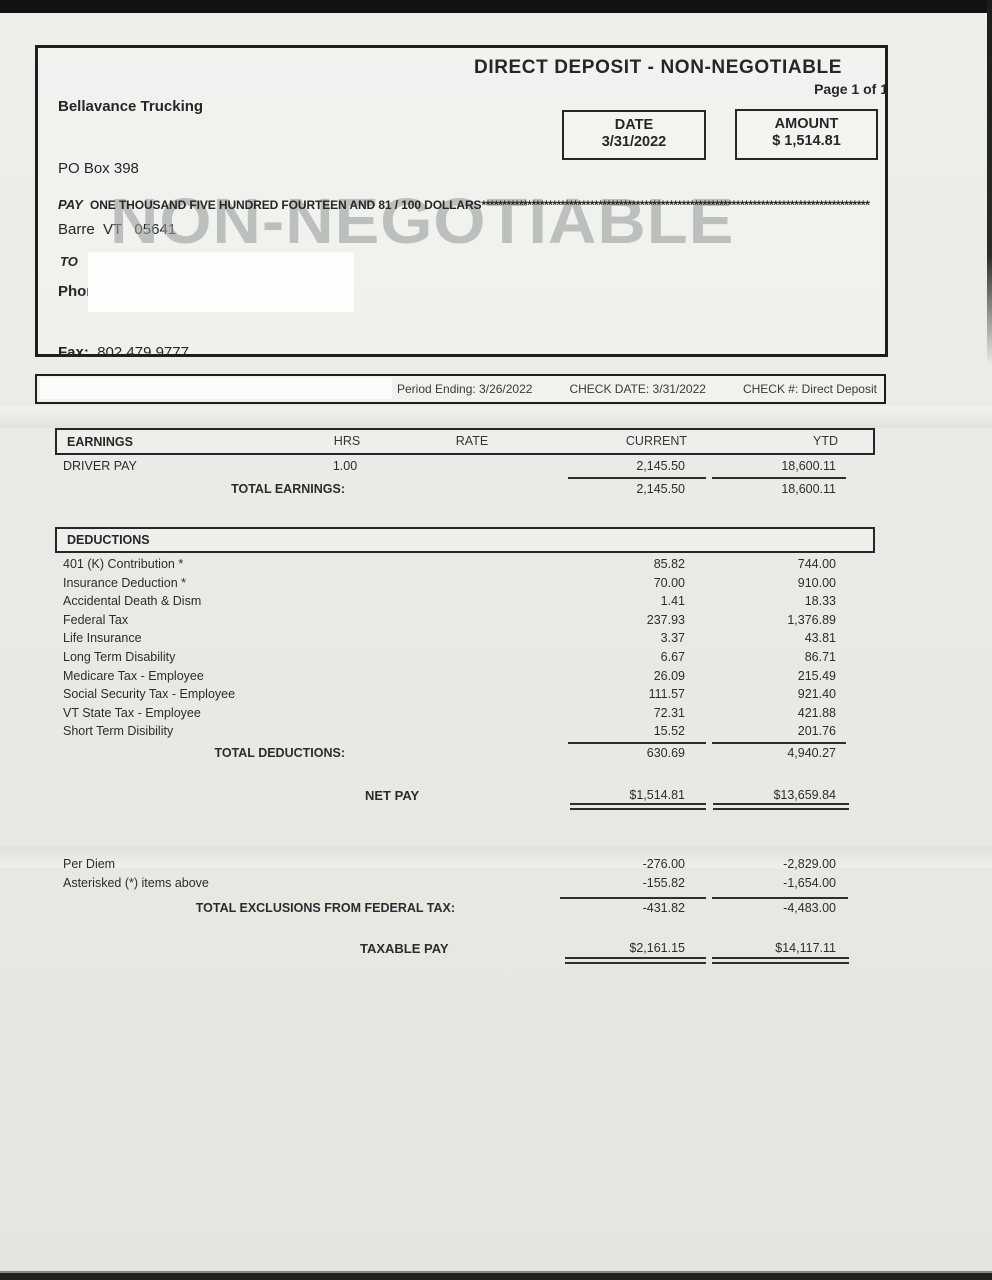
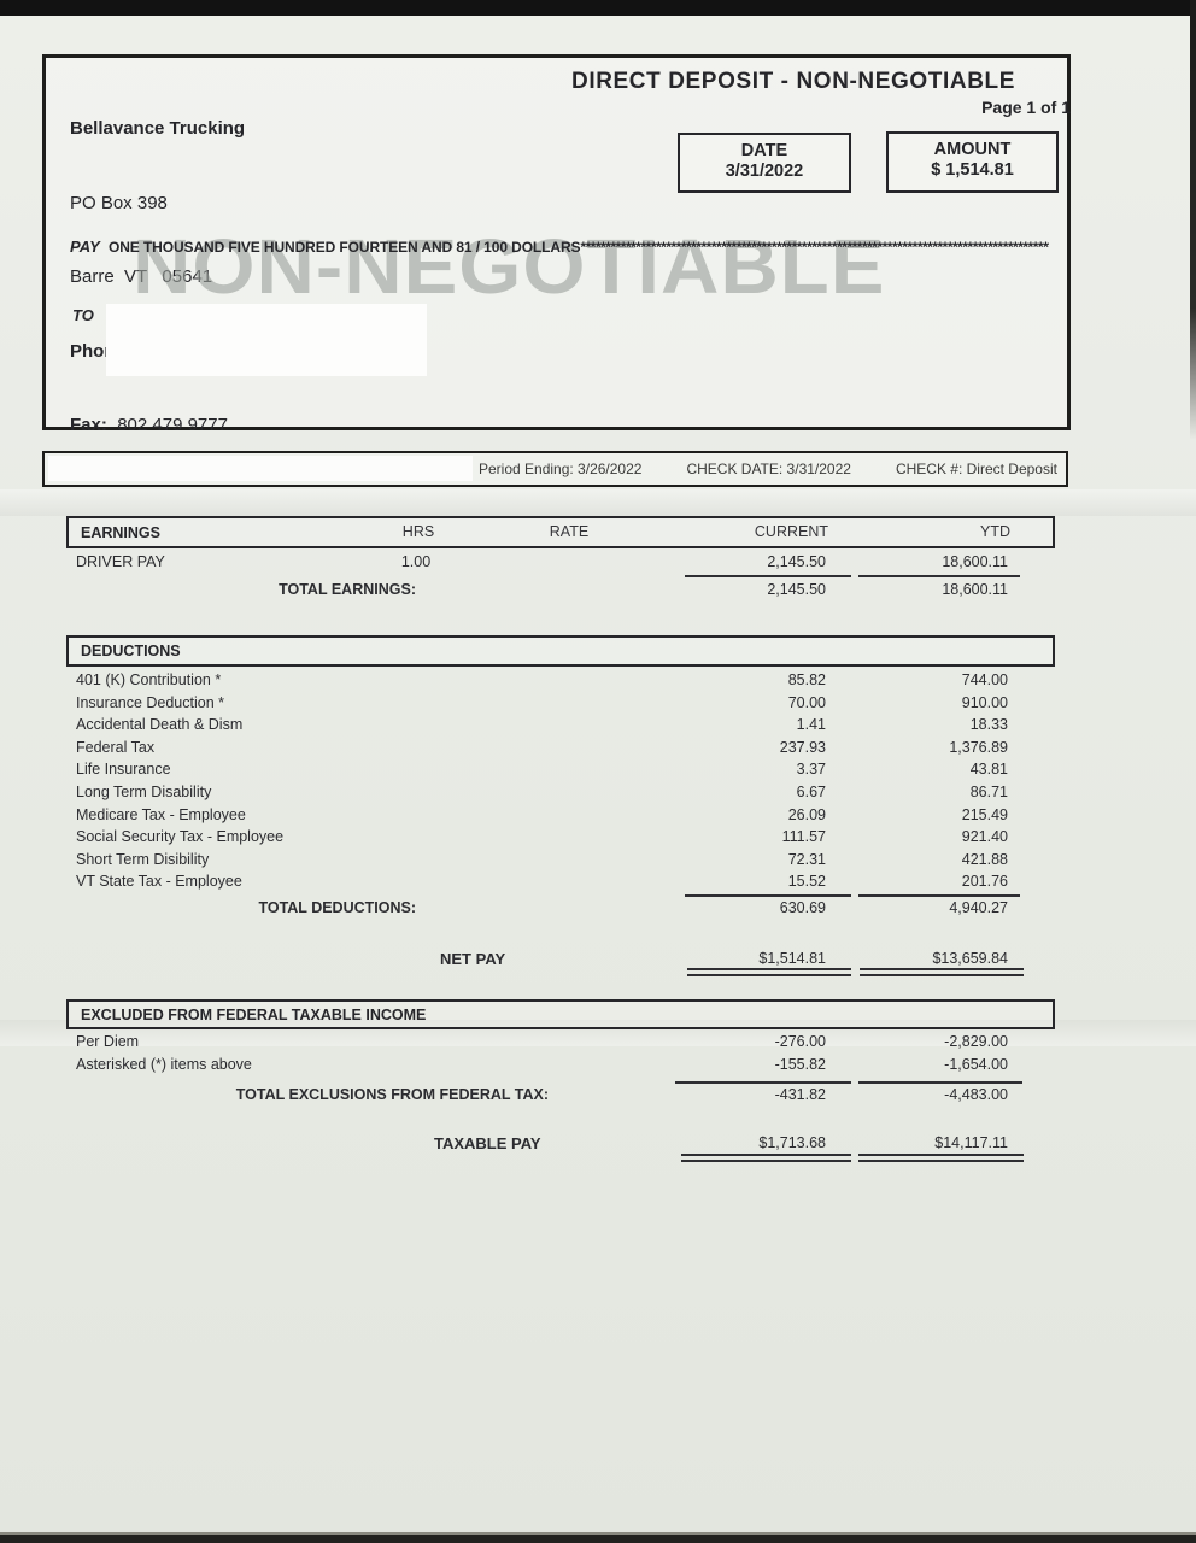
  NON-NEGOTIABLE
  Bellavance Trucking
  PO Box 398
  Barre VT 05641
  Fax: 802 479 9777
  DIRECT DEPOSIT - NON-NEGOTIABLE
  Page 1 of 1
  DATE
  3/31/2022
  AMOUNT
  $ 1,514.81
  PAY ONE THOUSAND FIVE HUNDRED FOURTEEN AND 81 / 100 DOLLARS*********************************************************************************************
  TO
  Period Ending: 3/26/2022
  CHECK DATE: 3/31/2022
  CHECK #: Direct Deposit
  EARNINGS
  HRS
  RATE
  CURRENT
  YTD
  DRIVER PAY
  1.00
  2,145.50
  18,600.11
  TOTAL EARNINGS:
  2,145.50
  18,600.11
  DEDUCTIONS
  401 (K) Contribution *
  85.82
  744.00
  Insurance Deduction *
  70.00
  910.00
  Accidental Death & Dism
  1.41
  18.33
  Federal Tax
  237.93
  1,376.89
  Life Insurance
  3.37
  43.81
  Long Term Disability
  6.67
  86.71
  Medicare Tax - Employee
  26.09
  215.49
  Social Security Tax - Employee
  111.57
  921.40
- VT State Tax - Employee
+ Short Term Disibility
  72.31
  421.88
- Short Term Disibility
+ VT State Tax - Employee
  15.52
  201.76
  TOTAL DEDUCTIONS:
  630.69
  4,940.27
  NET PAY
  $1,514.81
  $13,659.84
+ EXCLUDED FROM FEDERAL TAXABLE INCOME
  Per Diem
  -276.00
  -2,829.00
  Asterisked (*) items above
  -155.82
  -1,654.00
  TOTAL EXCLUSIONS FROM FEDERAL TAX:
  -431.82
  -4,483.00
  TAXABLE PAY
- $2,161.15
+ $1,713.68
  $14,117.11
